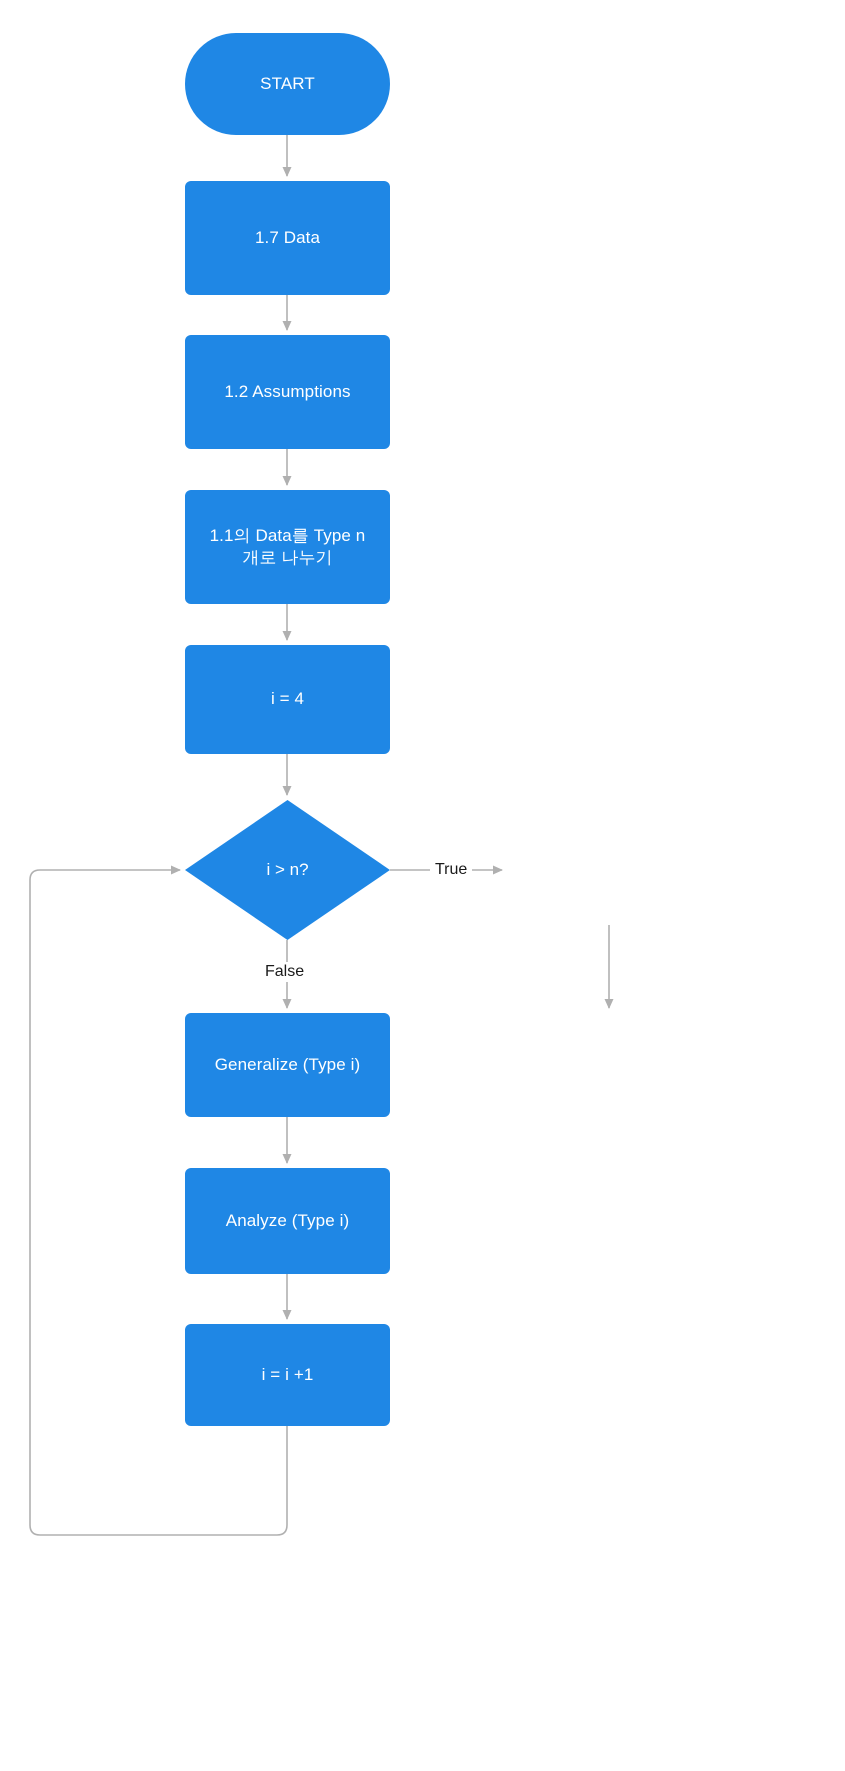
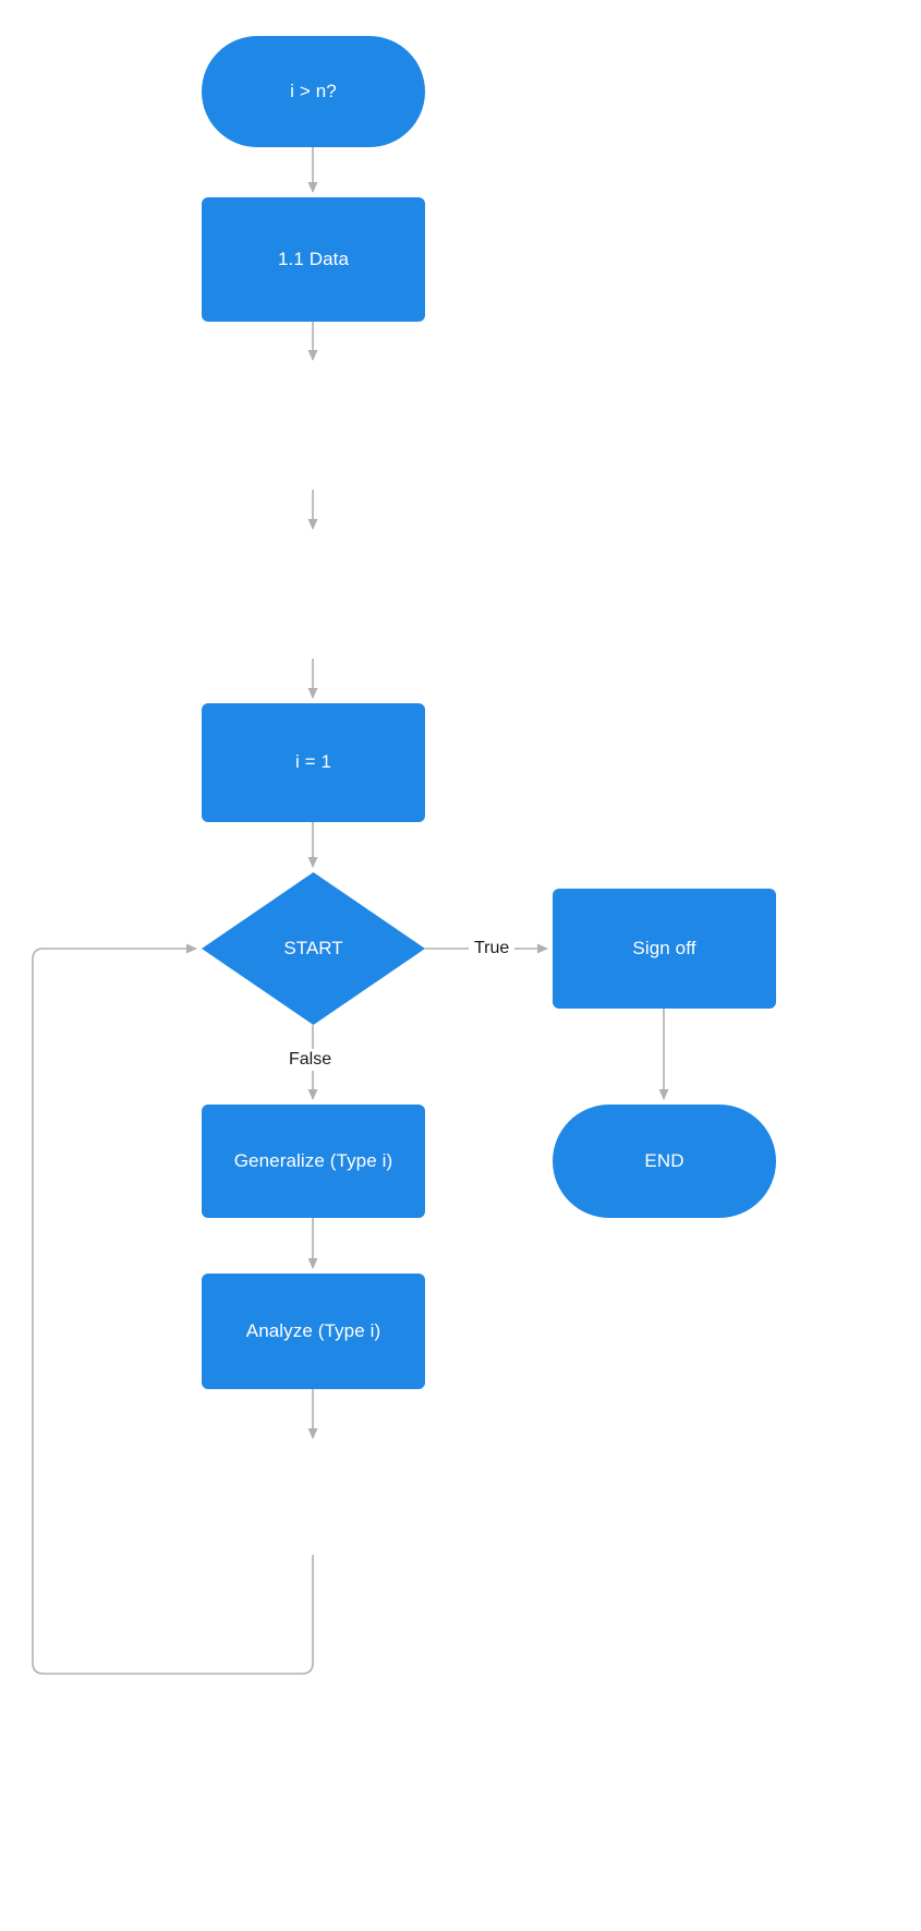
- START
+ i > n?
- 1.7 Data
+ 1.1 Data
- 1.2 Assumptions
- 1.1의 Data를 Type n
- 개로 나누기
- i = 4
+ i = 1
- i > n?
+ START
+ Sign off
+ END
  Generalize (Type i)
  Analyze (Type i)
- i = i +1
  True
  False
